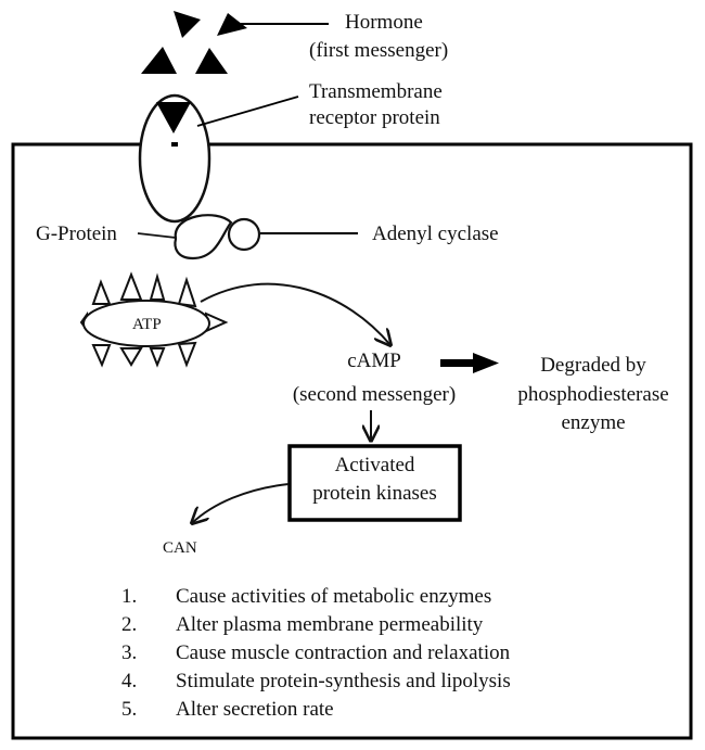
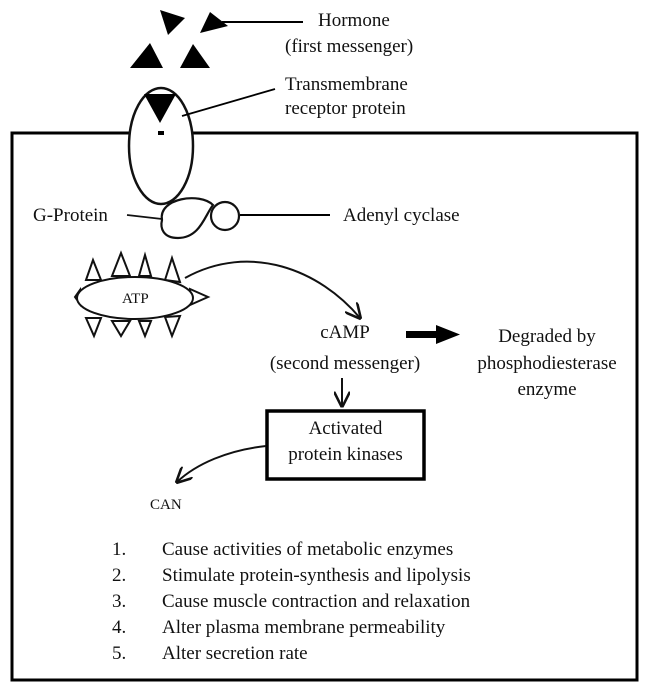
  Hormone
  (first messenger)
  Transmembrane
  receptor protein
  G-Protein
  Adenyl cyclase
  ATP
  cAMP
  (second messenger)
  Degraded by
  phosphodiesterase
  enzyme
  Activated
  protein kinases
  CAN
  1. Cause activities of metabolic enzymes
- 2. Alter plasma membrane permeability
+ 2. Stimulate protein-synthesis and lipolysis
  3. Cause muscle contraction and relaxation
- 4. Stimulate protein-synthesis and lipolysis
+ 4. Alter plasma membrane permeability
  5. Alter secretion rate
